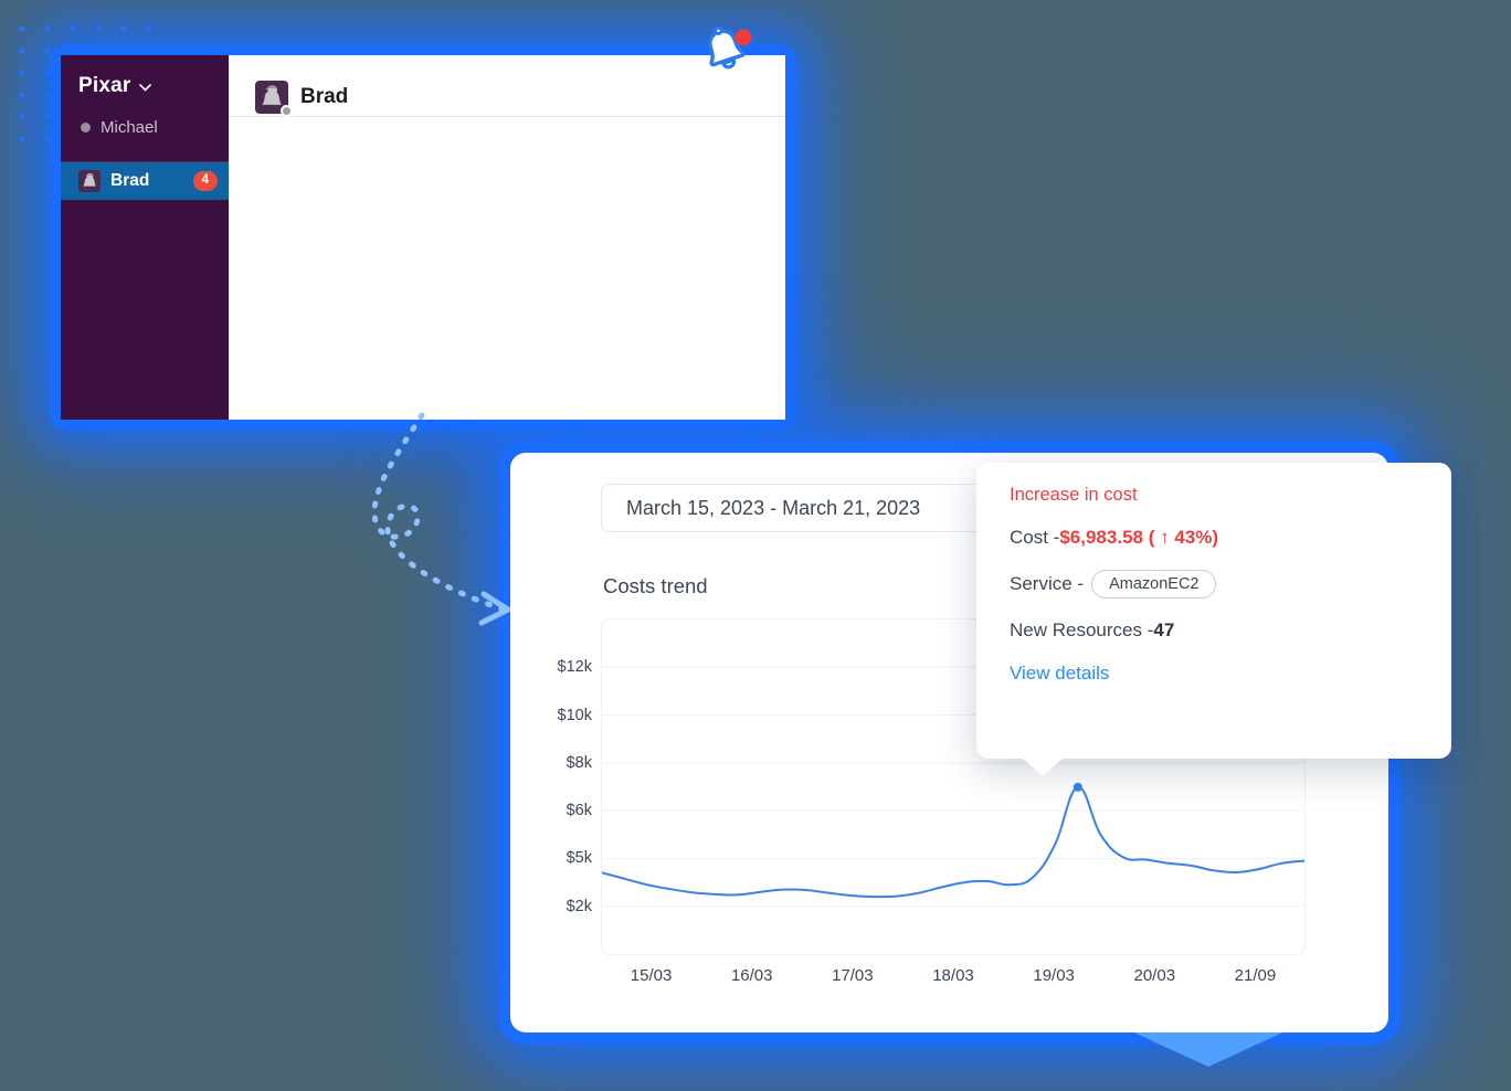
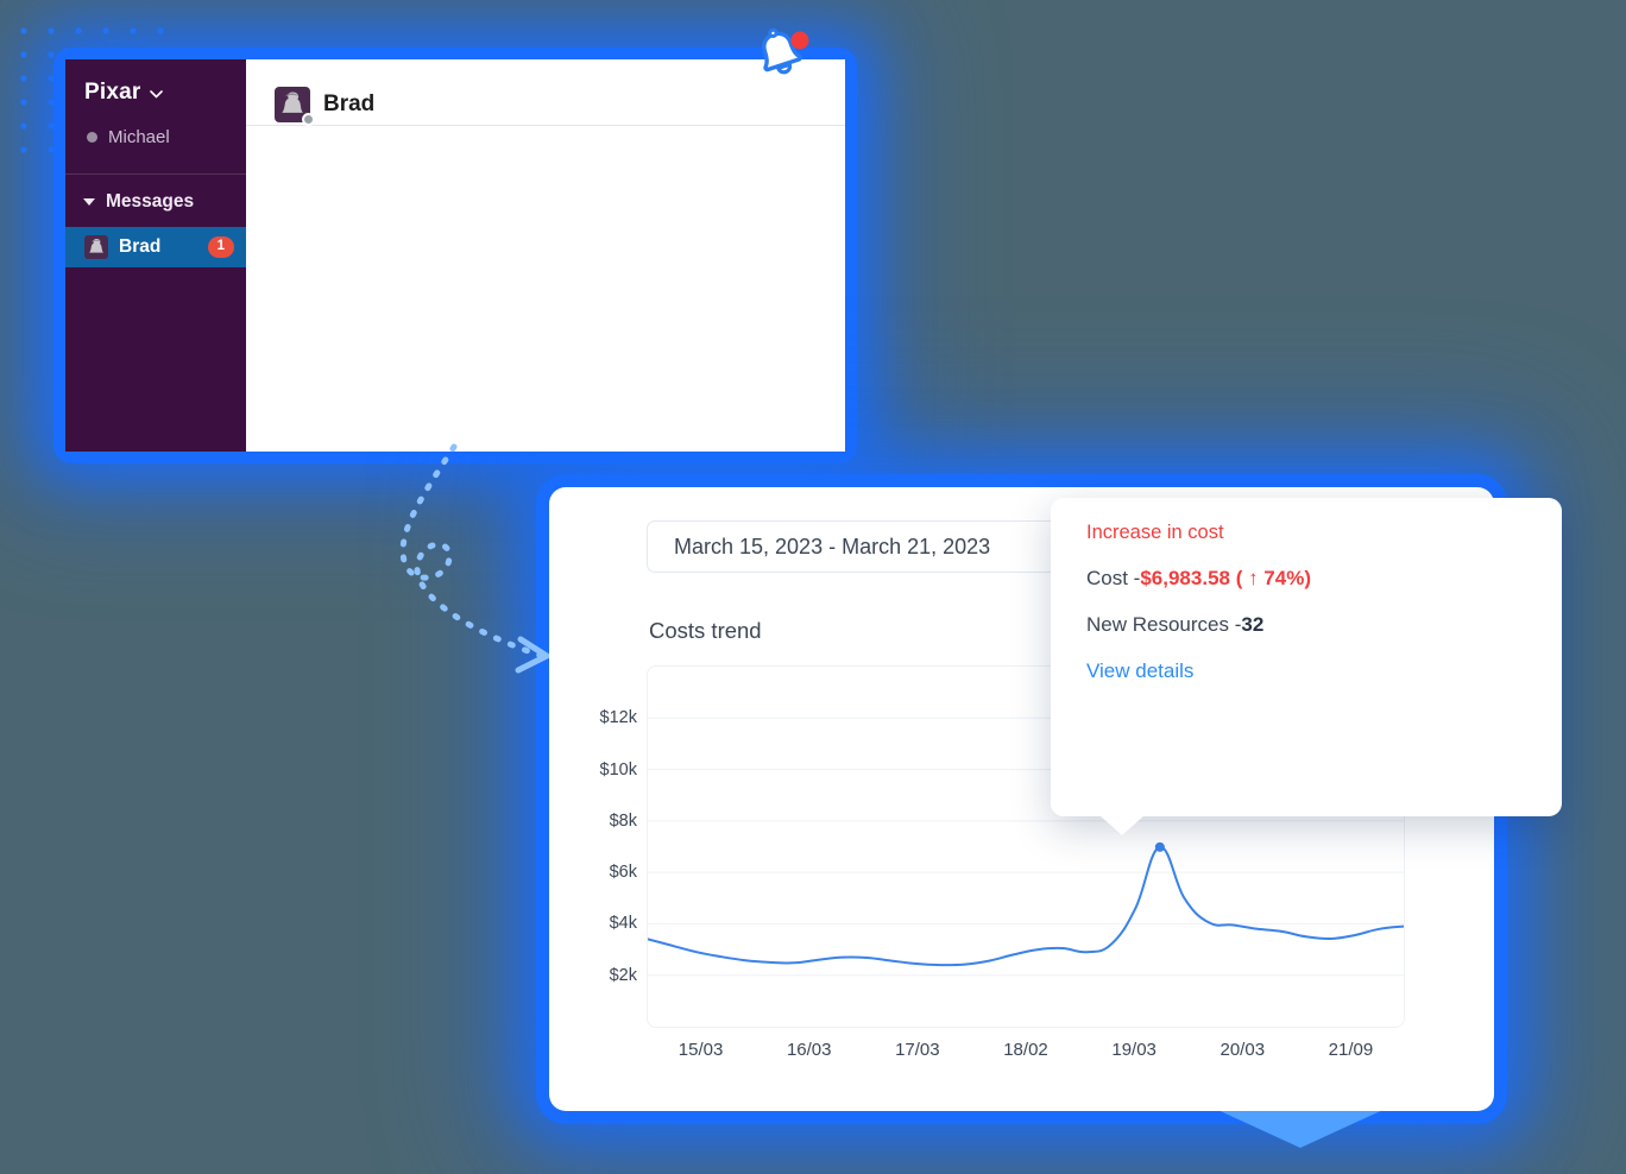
  Pixar
  Michael
+ Messages
  Brad
- 4
+ 1
  Brad
  March 15, 2023 - March 21, 2023
  Costs trend
  $12k
  $10k
  $8k
  $6k
- $5k
+ $4k
  $2k
  15/03
  16/03
  17/03
- 18/03
+ 18/02
  19/03
  20/03
  21/09
  Increase in cost
  Cost -
- $6,983.58 ( ↑ 43%)
+ $6,983.58 ( ↑ 74%)
- Service -
- AmazonEC2
  New Resources -
- 47
+ 32
  View details
